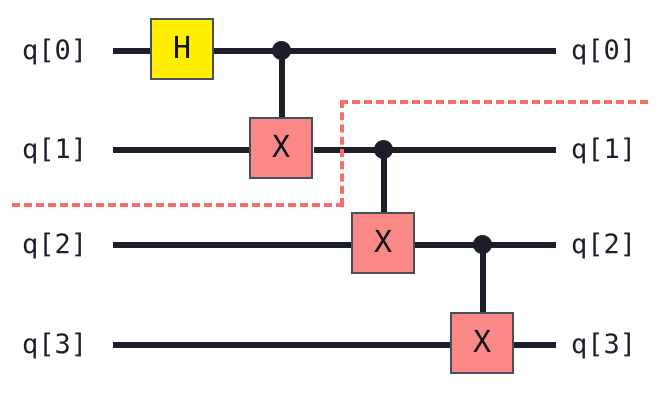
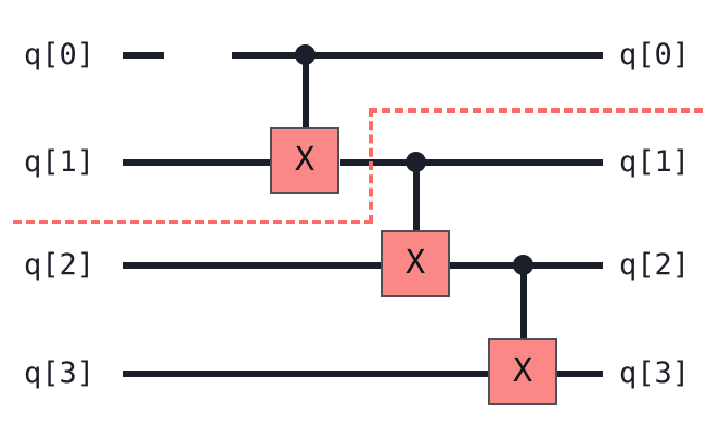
  q[0]
  q[1]
  q[2]
  q[3]
  q[0]
  q[1]
  q[2]
  q[3]
- H
  X
  X
  X
